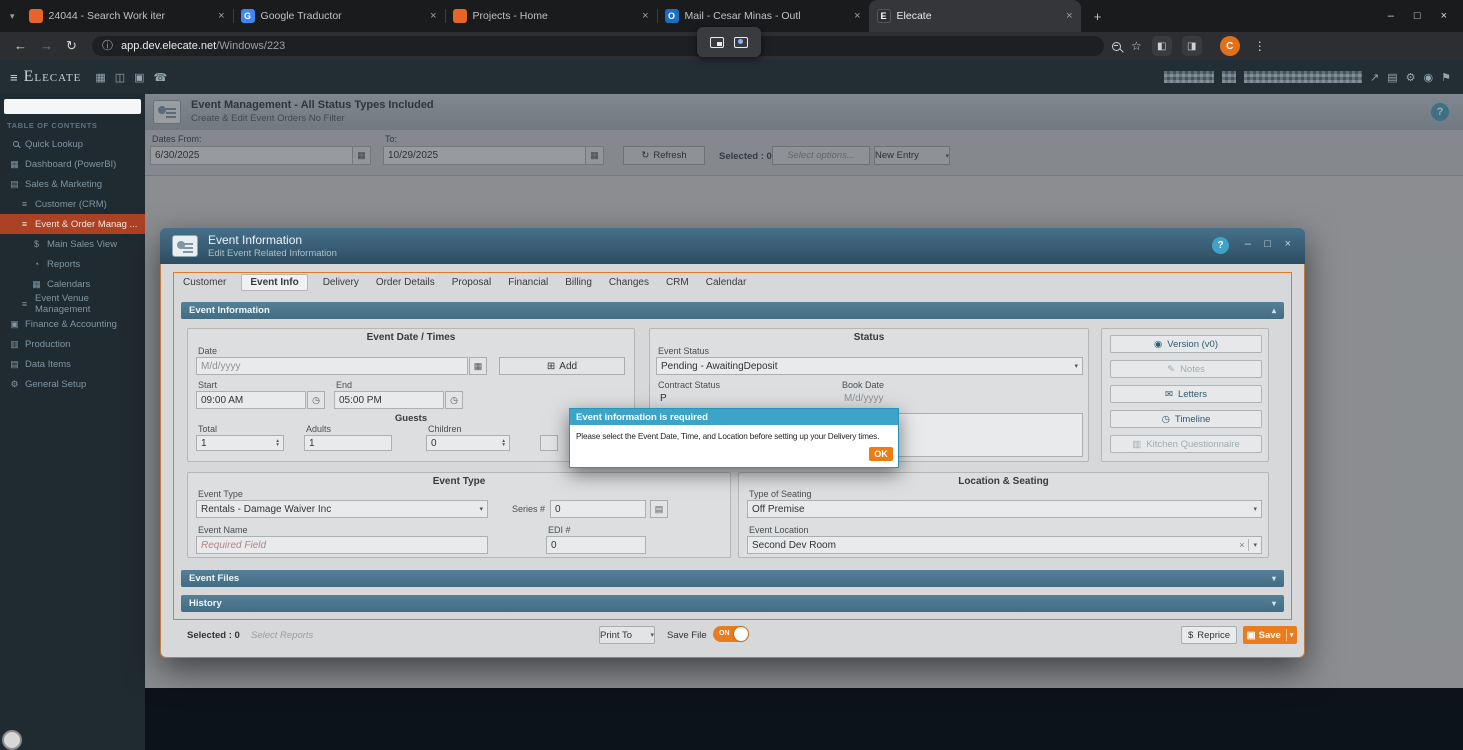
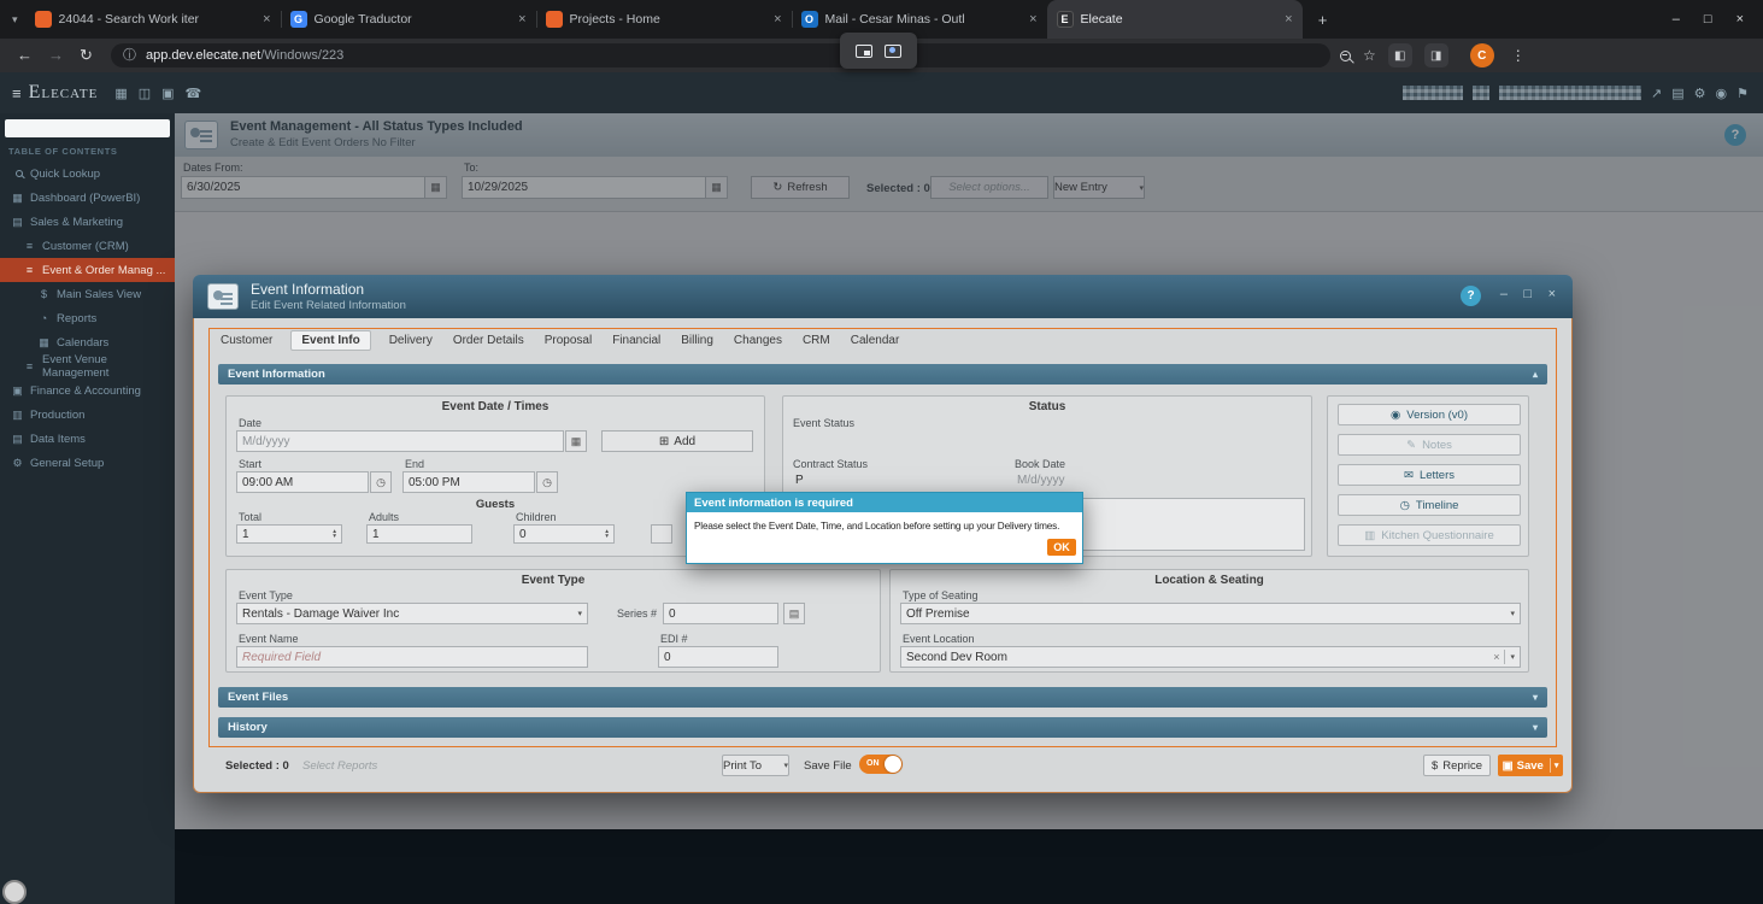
  ▾
  24044 - Search Work iter
  ×
  G
  Google Traductor
  ×
  Projects - Home
  ×
  O
  Mail - Cesar Minas - Outl
  ×
  E
  Elecate
  ×
  +
  –
  □
  ×
  ←
  →
  ↻
  ⓘ
  app.dev.elecate.net/Windows/223
  ☆
  ◧
  ◨
  C
  ⋮
  ≡
  Elecate
  ▦
  ◫
  ▣
  ☎
  ↗
  ▤
  ⚙
  ◉
  ⚑
  TABLE OF CONTENTS
  Quick Lookup
  ▦
  Dashboard (PowerBI)
  ▤
  Sales & Marketing
  ≡
  Customer (CRM)
  ≡
  Event & Order Manag ...
  $
  Main Sales View
  ◔
  Reports
  ▦
  Calendars
  ≡
  Event Venue Management
  ▣
  Finance & Accounting
  ▥
  Production
  ▤
  Data Items
  ⚙
  General Setup
  Event Management - All Status Types Included
  Create & Edit Event Orders No Filter
  ?
  Dates From:
  6/30/2025
  ▦
  To:
  10/29/2025
  ▦
  ↻
  Refresh
  Selected : 0
  Select options...
  New Entry
  Event Information
  Edit Event Related Information
  ?
  –
  □
  ×
  Customer
  Event Info
  Delivery
  Order Details
  Proposal
  Financial
  Billing
  Changes
  CRM
  Calendar
  Event Information
  ▴
  Event Date / Times
  Date
  M/d/yyyy
  ▦
  ⊞
  Add
  Start
  09:00 AM
  ◷
  End
  05:00 PM
  ◷
  Guests
  Total
  1
  Adults
  1
  Children
  0
  Status
  Event Status
- Pending - AwaitingDeposit
  Contract Status
  P
  Book Date
  M/d/yyyy
  ◉
  Version (v0)
  ✎
  Notes
  ✉
  Letters
  ◷
  Timeline
  ▥
  Kitchen Questionnaire
  Event Type
  Event Type
  Rentals - Damage Waiver Inc
  Series #
  0
  ▤
  Event Name
  Required Field
  EDI #
  0
  Location & Seating
  Type of Seating
  Off Premise
  Event Location
  Second Dev Room
  ×
  Event Files
  ▾
  History
  ▾
  Selected : 0
  Select Reports
  Print To
  Save File
  $
  Reprice
  ▣
  Save
  Event information is required
  Please select the Event Date, Time, and Location before setting up your Delivery times.
  OK
